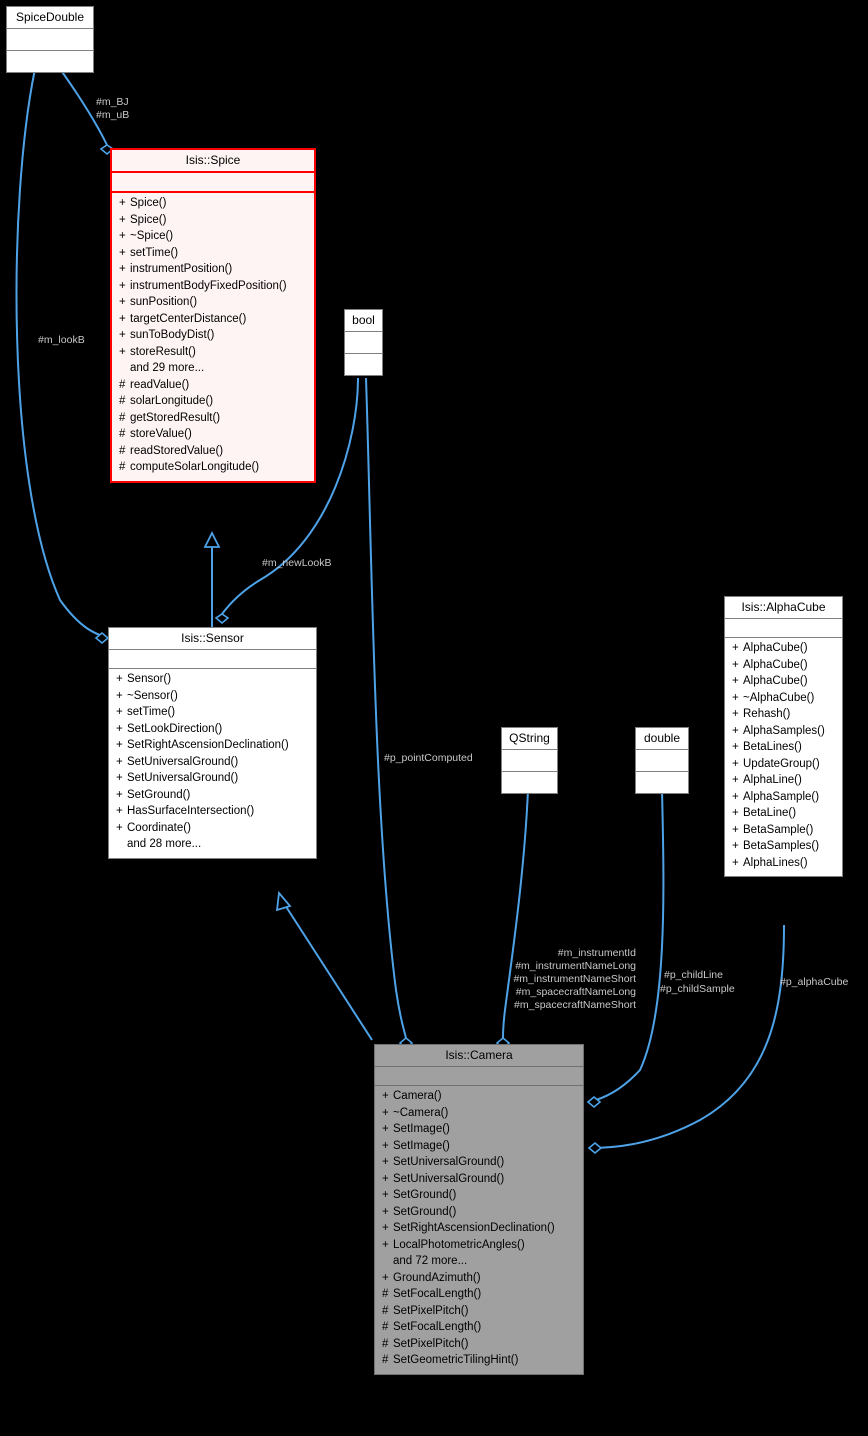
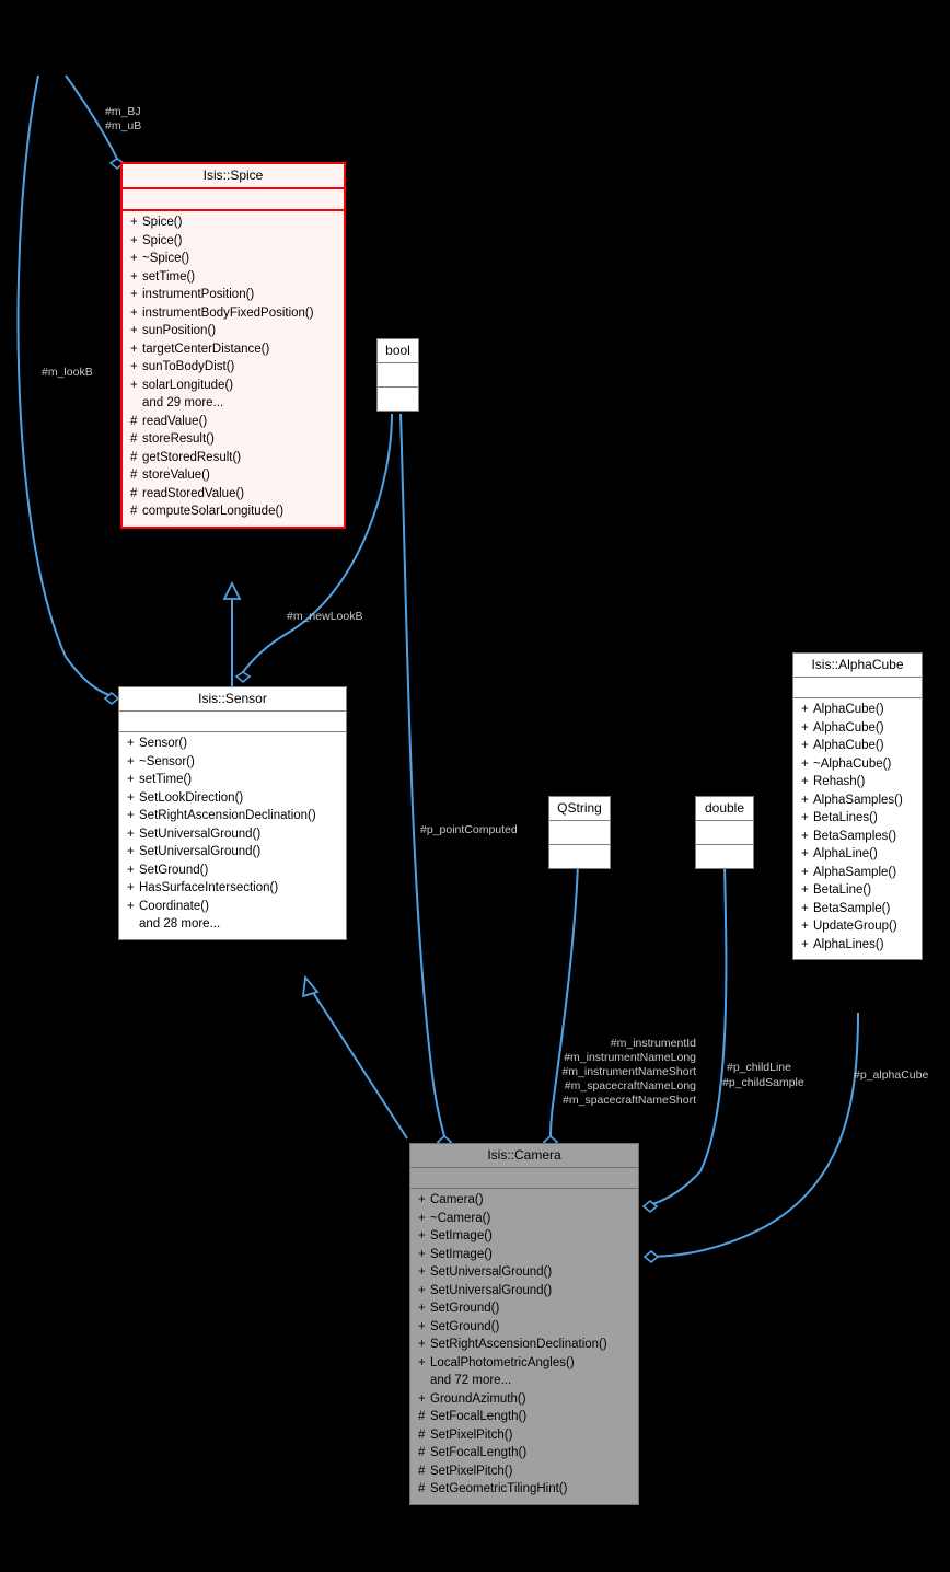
- SpiceDouble
  Isis::Spice
  + Spice()
  + Spice()
  + ~Spice()
  + setTime()
  + instrumentPosition()
  + instrumentBodyFixedPosition()
  + sunPosition()
  + targetCenterDistance()
  + sunToBodyDist()
- + storeResult()
+ + solarLongitude()
  and 29 more...
  # readValue()
- # solarLongitude()
+ # storeResult()
  # getStoredResult()
  # storeValue()
  # readStoredValue()
  # computeSolarLongitude()
  bool
  Isis::Sensor
  + Sensor()
  + ~Sensor()
  + setTime()
  + SetLookDirection()
  + SetRightAscensionDeclination()
  + SetUniversalGround()
  + SetUniversalGround()
  + SetGround()
  + HasSurfaceIntersection()
  + Coordinate()
  and 28 more...
  QString
  double
  Isis::AlphaCube
  + AlphaCube()
  + AlphaCube()
  + AlphaCube()
  + ~AlphaCube()
  + Rehash()
  + AlphaSamples()
  + BetaLines()
- + UpdateGroup()
+ + BetaSamples()
  + AlphaLine()
  + AlphaSample()
  + BetaLine()
  + BetaSample()
- + BetaSamples()
+ + UpdateGroup()
  + AlphaLines()
  Isis::Camera
  + Camera()
  + ~Camera()
  + SetImage()
  + SetImage()
  + SetUniversalGround()
  + SetUniversalGround()
  + SetGround()
  + SetGround()
  + SetRightAscensionDeclination()
  + LocalPhotometricAngles()
  and 72 more...
  + GroundAzimuth()
  # SetFocalLength()
  # SetPixelPitch()
  # SetFocalLength()
  # SetPixelPitch()
  # SetGeometricTilingHint()
  #m_BJ
  #m_uB
  #m_lookB
  #m_newLookB
  #p_pointComputed
  #m_instrumentId
  #m_instrumentNameLong
  #m_instrumentNameShort
  #m_spacecraftNameLong
  #m_spacecraftNameShort
  #p_childLine
  #p_childSample
  #p_alphaCube
